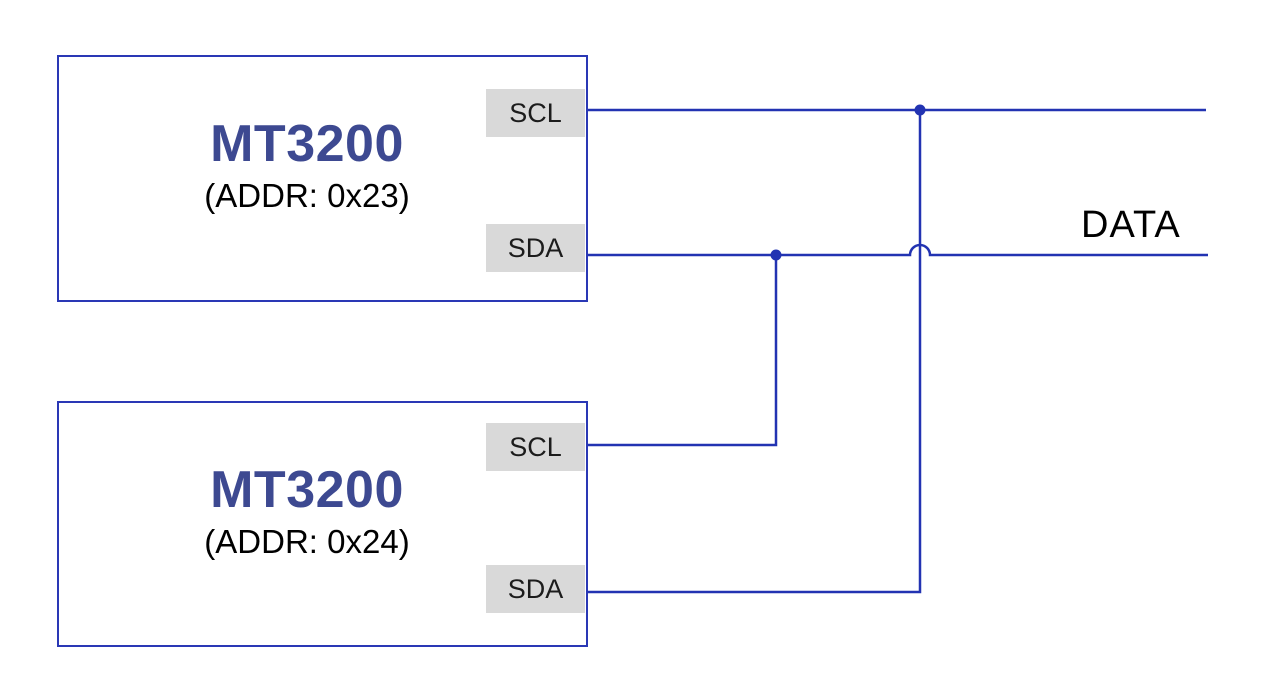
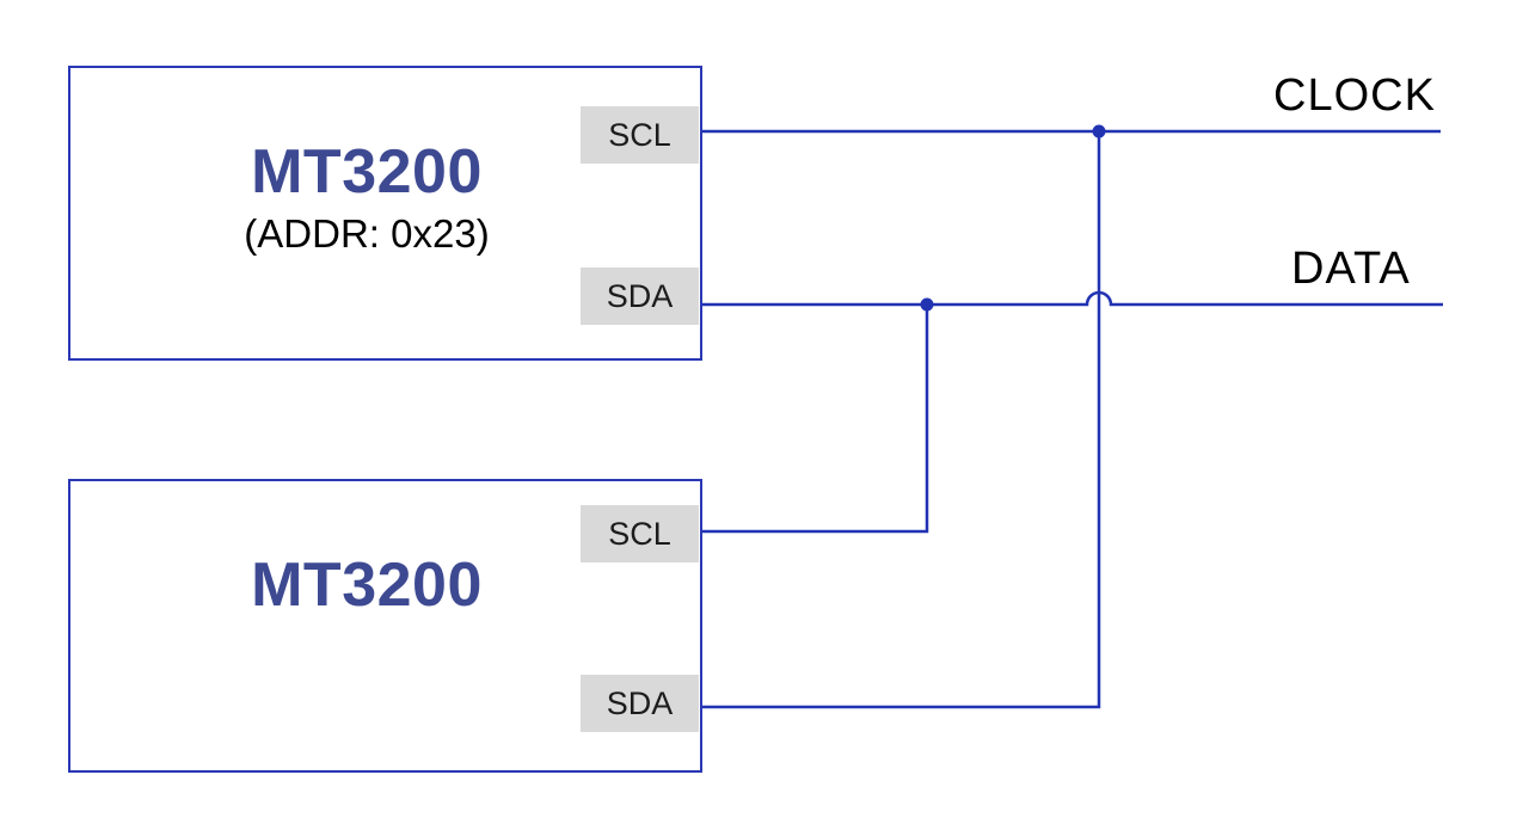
  MT3200
  (ADDR: 0x23)
  SCL
  SDA
  MT3200
- (ADDR: 0x24)
  SCL
  SDA
+ CLOCK
  DATA
